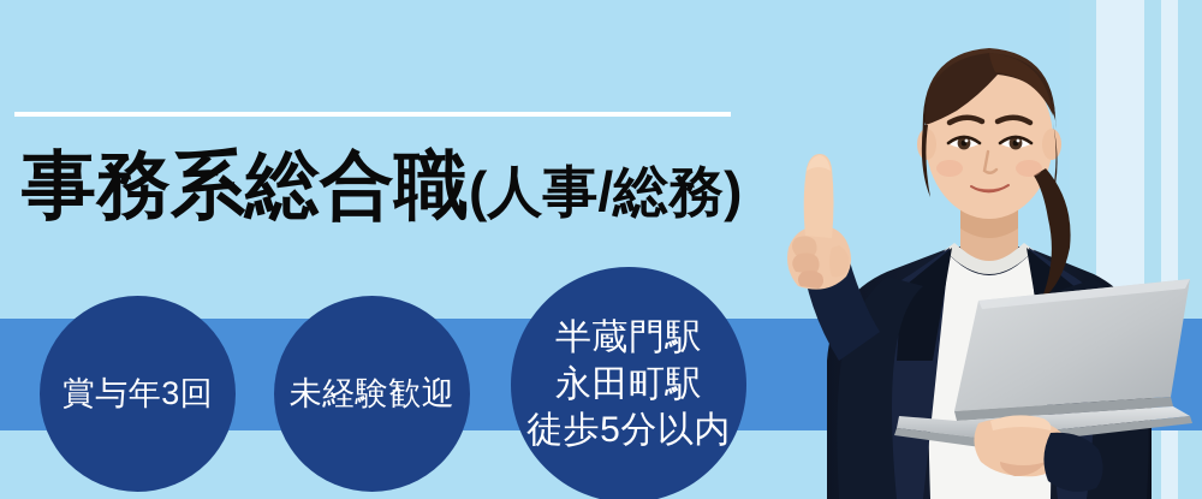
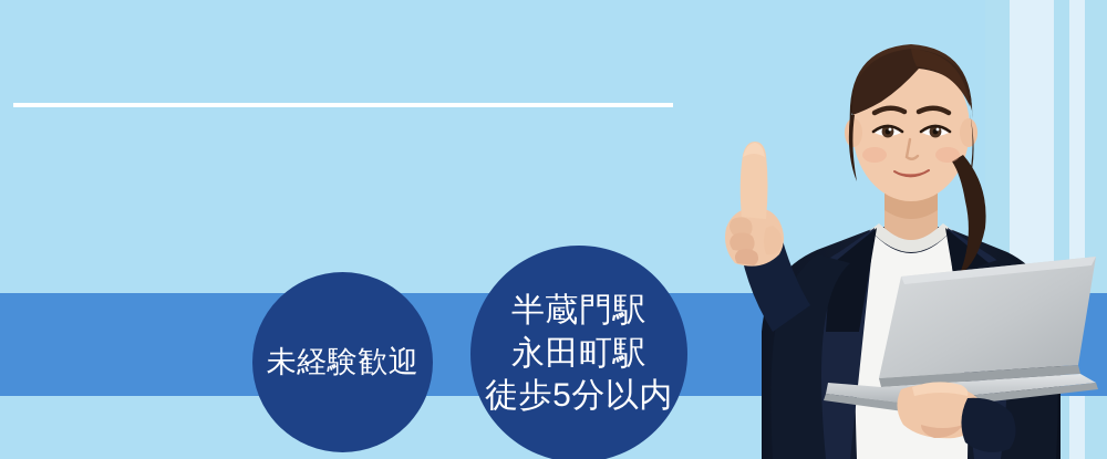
- 事務系総合職(人事/総務)
- 賞与年3回
  未経験歓迎
  半蔵門駅
  永田町駅
  徒歩5分以内
